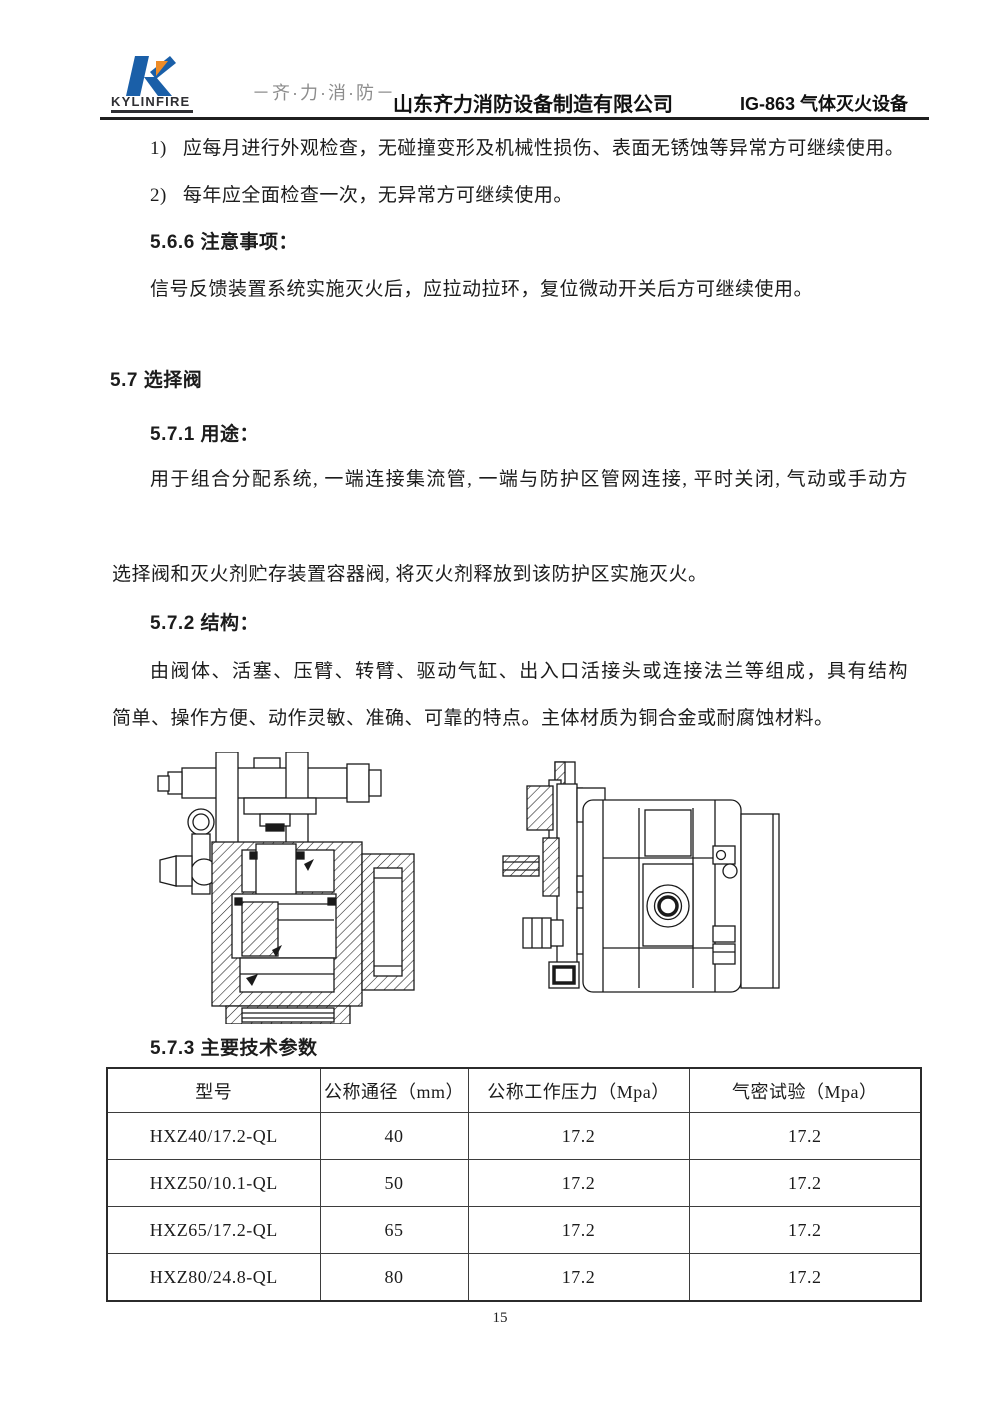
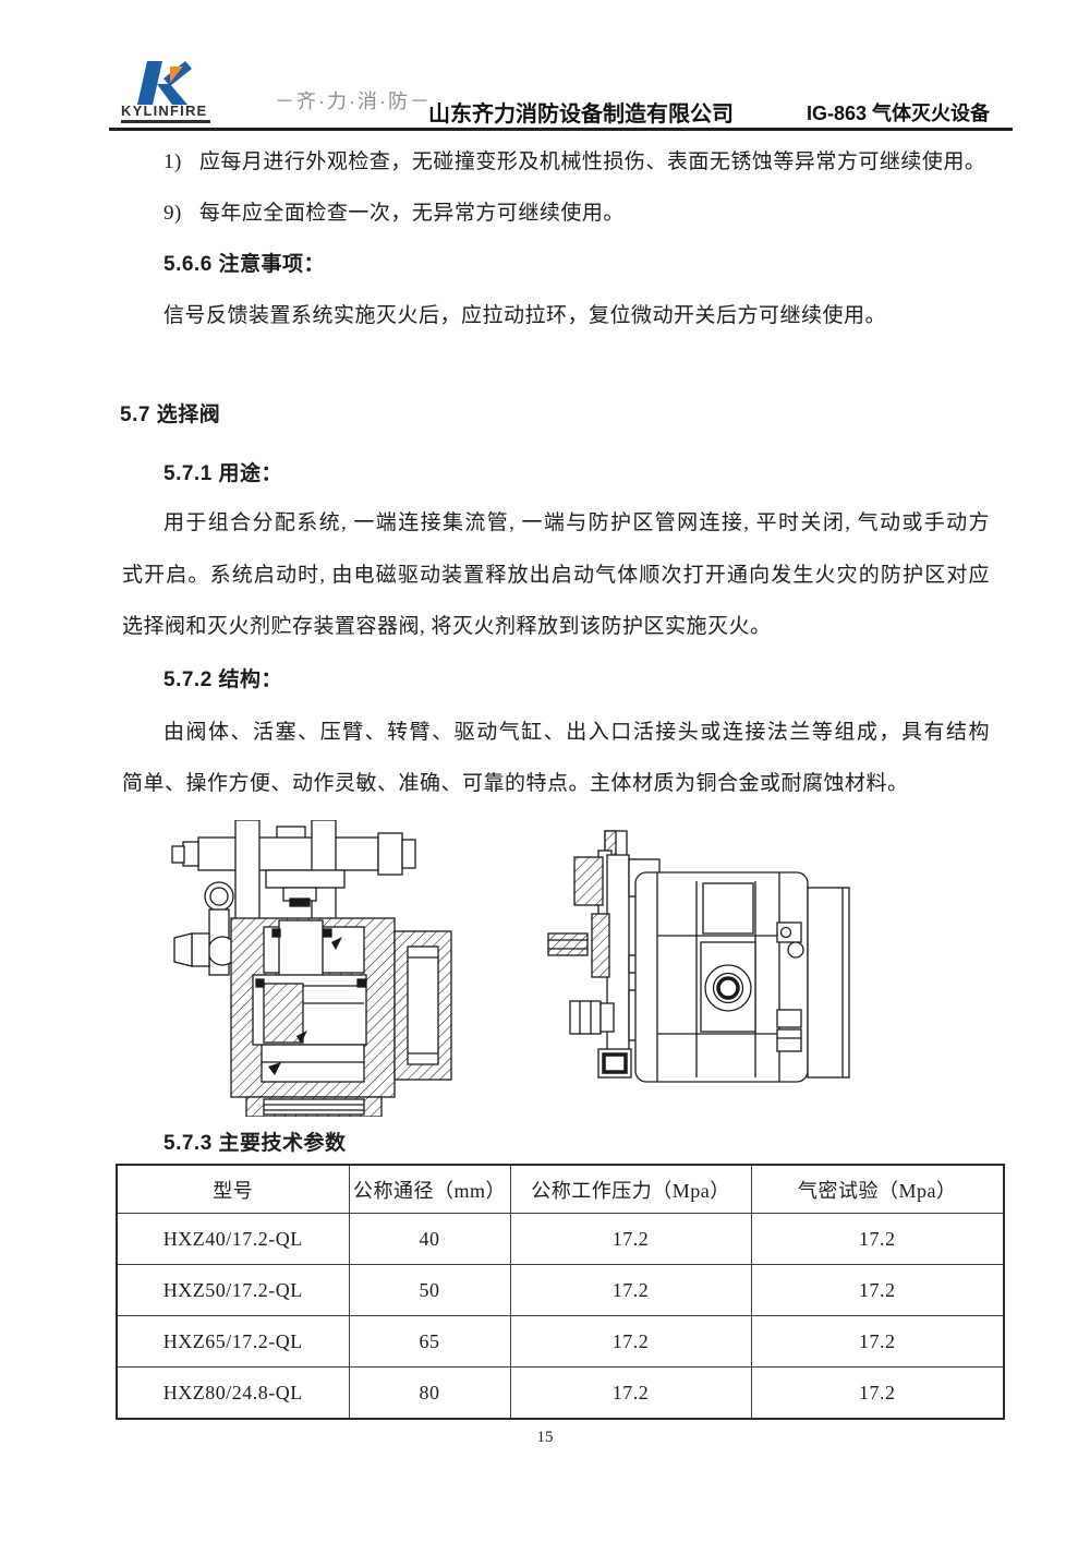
  KYLINFIRE
  －齐·力·消·防－
  山东齐力消防设备制造有限公司
  IG-863 气体灭火设备
  1) 应每月进行外观检查，无碰撞变形及机械性损伤、表面无锈蚀等异常方可继续使用。
- 2) 每年应全面检查一次，无异常方可继续使用。
+ 9) 每年应全面检查一次，无异常方可继续使用。
  5.6.6 注意事项：
  信号反馈装置系统实施灭火后，应拉动拉环，复位微动开关后方可继续使用。
  5.7 选择阀
  5.7.1 用途：
  用于组合分配系统, 一端连接集流管, 一端与防护区管网连接, 平时关闭, 气动或手动方
+ 式开启。系统启动时, 由电磁驱动装置释放出启动气体顺次打开通向发生火灾的防护区对应
  选择阀和灭火剂贮存装置容器阀, 将灭火剂释放到该防护区实施灭火。
  5.7.2 结构：
  由阀体、活塞、压臂、转臂、驱动气缸、出入口活接头或连接法兰等组成，具有结构
  简单、操作方便、动作灵敏、准确、可靠的特点。主体材质为铜合金或耐腐蚀材料。
  5.7.3 主要技术参数
  型号	公称通径（mm）	公称工作压力（Mpa）	气密试验（Mpa）
  HXZ40/17.2-QL	40	17.2	17.2
- HXZ50/10.1-QL	50	17.2	17.2
+ HXZ50/17.2-QL	50	17.2	17.2
  HXZ65/17.2-QL	65	17.2	17.2
  HXZ80/24.8-QL	80	17.2	17.2
  15
